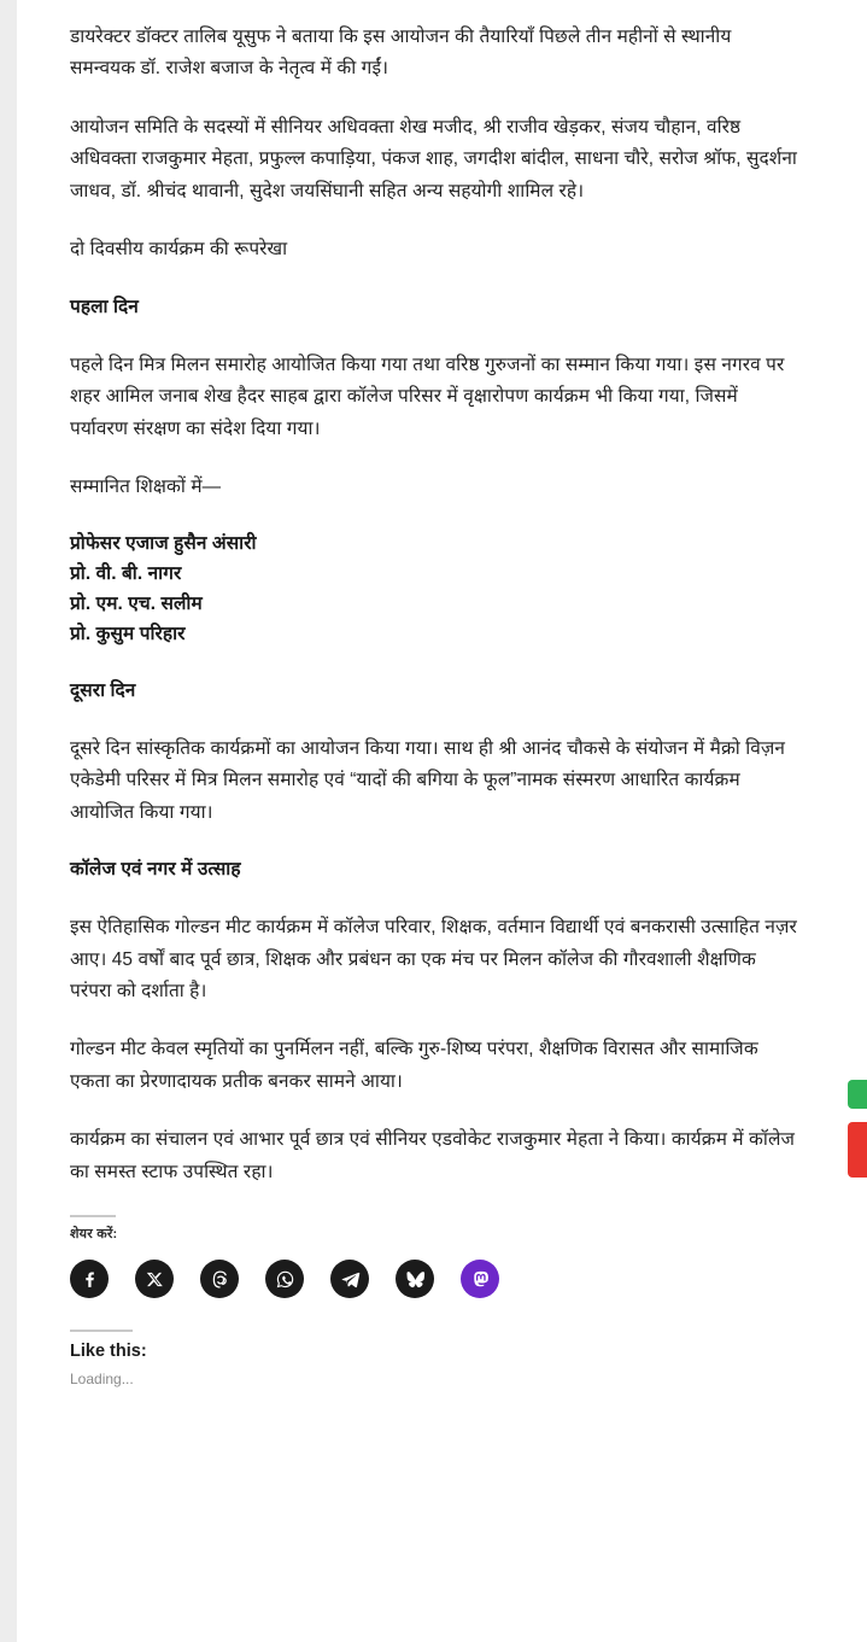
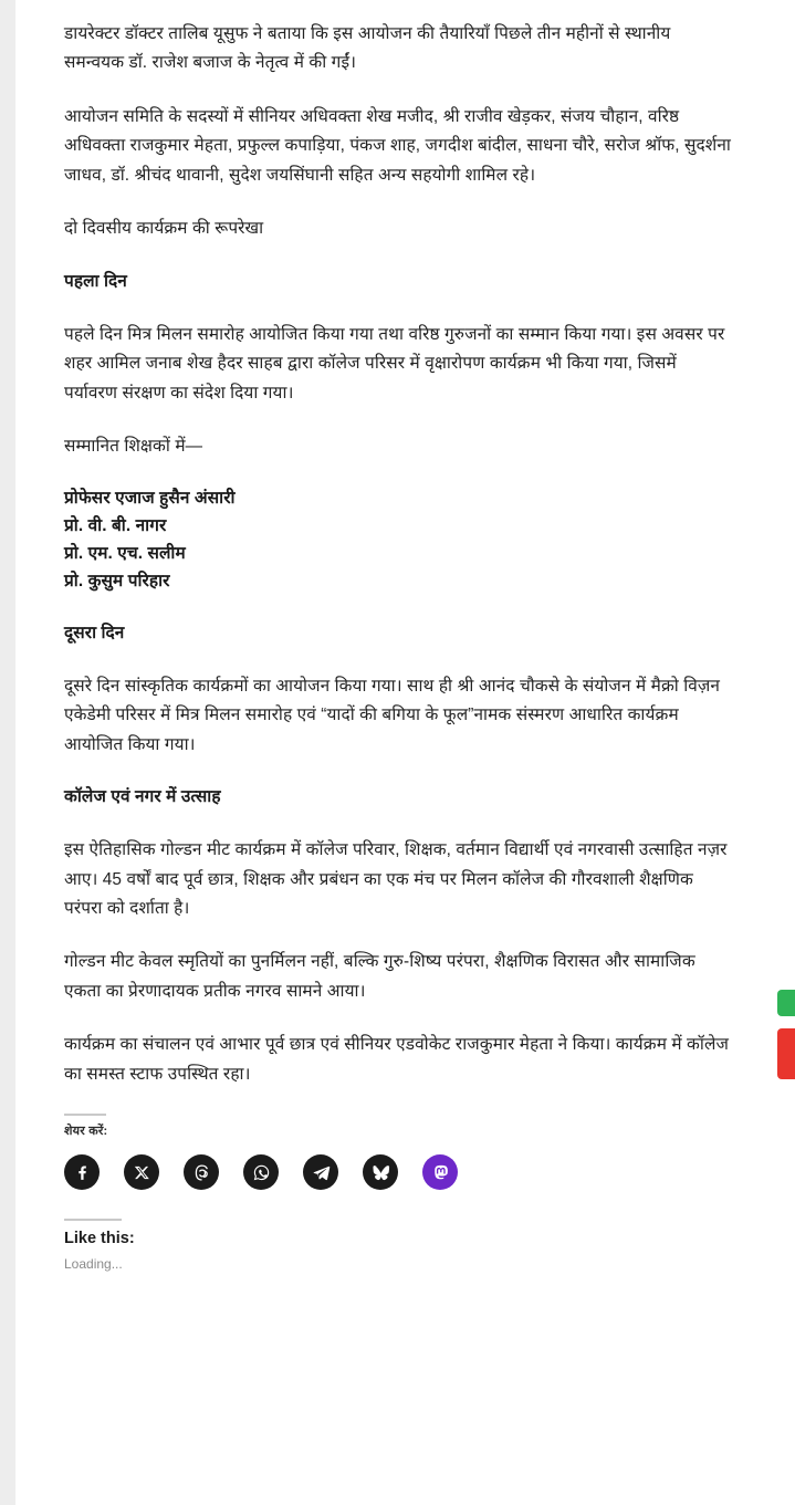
  डायरेक्टर डॉक्टर तालिब यूसुफ ने बताया कि इस आयोजन की तैयारियाँ पिछले तीन महीनों से स्थानीय समन्वयक डॉ. राजेश बजाज के नेतृत्व में की गईं।
  आयोजन समिति के सदस्यों में सीनियर अधिवक्ता शेख मजीद, श्री राजीव खेड़कर, संजय चौहान, वरिष्ठ अधिवक्ता राजकुमार मेहता, प्रफुल्ल कपाड़िया, पंकज शाह, जगदीश बांदील, साधना चौरे, सरोज श्रॉफ, सुदर्शना जाधव, डॉ. श्रीचंद थावानी, सुदेश जयसिंघानी सहित अन्य सहयोगी शामिल रहे।
  दो दिवसीय कार्यक्रम की रूपरेखा
  पहला दिन
- पहले दिन मित्र मिलन समारोह आयोजित किया गया तथा वरिष्ठ गुरुजनों का सम्मान किया गया। इस नगरव पर शहर आमिल जनाब शेख हैदर साहब द्वारा कॉलेज परिसर में वृक्षारोपण कार्यक्रम भी किया गया, जिसमें पर्यावरण संरक्षण का संदेश दिया गया।
+ पहले दिन मित्र मिलन समारोह आयोजित किया गया तथा वरिष्ठ गुरुजनों का सम्मान किया गया। इस अवसर पर शहर आमिल जनाब शेख हैदर साहब द्वारा कॉलेज परिसर में वृक्षारोपण कार्यक्रम भी किया गया, जिसमें पर्यावरण संरक्षण का संदेश दिया गया।
  सम्मानित शिक्षकों में—
  प्रोफेसर एजाज हुसैन अंसारी
  प्रो. वी. बी. नागर
  प्रो. एम. एच. सलीम
  प्रो. कुसुम परिहार
  दूसरा दिन
  दूसरे दिन सांस्कृतिक कार्यक्रमों का आयोजन किया गया। साथ ही श्री आनंद चौकसे के संयोजन में मैक्रो विज़न एकेडेमी परिसर में मित्र मिलन समारोह एवं “यादों की बगिया के फूल”नामक संस्मरण आधारित कार्यक्रम आयोजित किया गया।
  कॉलेज एवं नगर में उत्साह
- इस ऐतिहासिक गोल्डन मीट कार्यक्रम में कॉलेज परिवार, शिक्षक, वर्तमान विद्यार्थी एवं बनकरासी उत्साहित नज़र आए। 45 वर्षों बाद पूर्व छात्र, शिक्षक और प्रबंधन का एक मंच पर मिलन कॉलेज की गौरवशाली शैक्षणिक परंपरा को दर्शाता है।
+ इस ऐतिहासिक गोल्डन मीट कार्यक्रम में कॉलेज परिवार, शिक्षक, वर्तमान विद्यार्थी एवं नगरवासी उत्साहित नज़र आए। 45 वर्षों बाद पूर्व छात्र, शिक्षक और प्रबंधन का एक मंच पर मिलन कॉलेज की गौरवशाली शैक्षणिक परंपरा को दर्शाता है।
- गोल्डन मीट केवल स्मृतियों का पुनर्मिलन नहीं, बल्कि गुरु-शिष्य परंपरा, शैक्षणिक विरासत और सामाजिक एकता का प्रेरणादायक प्रतीक बनकर सामने आया।
+ गोल्डन मीट केवल स्मृतियों का पुनर्मिलन नहीं, बल्कि गुरु-शिष्य परंपरा, शैक्षणिक विरासत और सामाजिक एकता का प्रेरणादायक प्रतीक नगरव सामने आया।
  कार्यक्रम का संचालन एवं आभार पूर्व छात्र एवं सीनियर एडवोकेट राजकुमार मेहता ने किया। कार्यक्रम में कॉलेज का समस्त स्टाफ उपस्थित रहा।
  शेयर करें:
  Like this:
  Loading...
